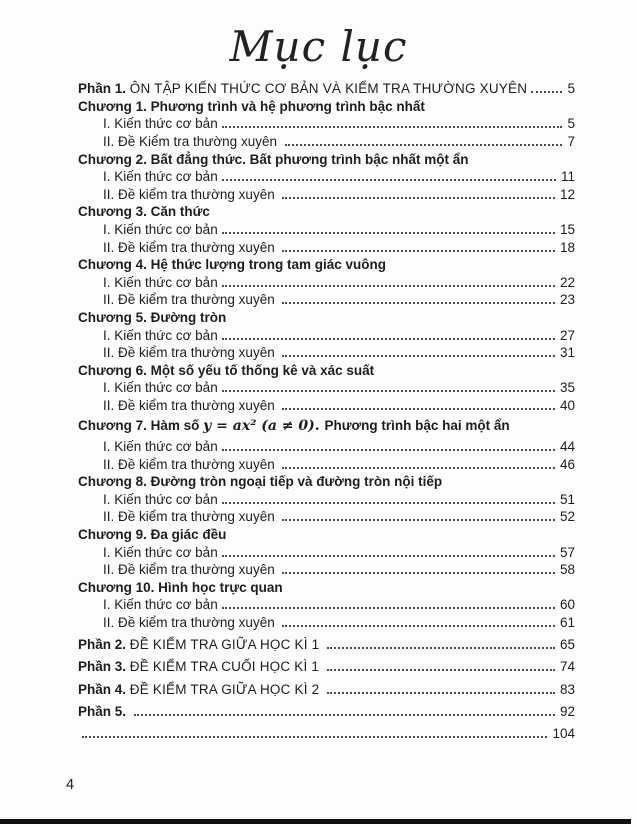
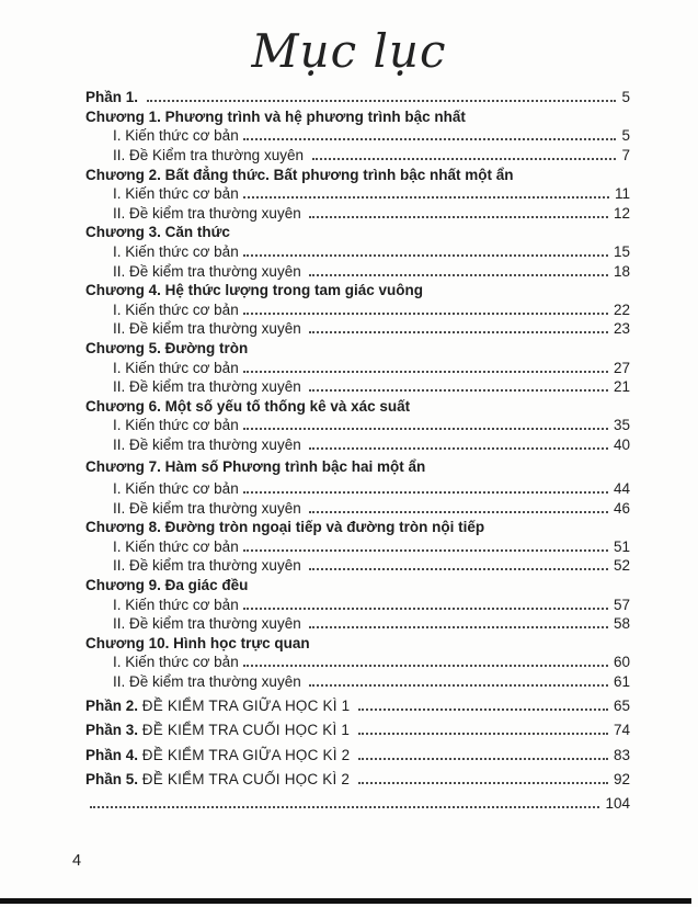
  Mục lục
  Phần 1.
- ÔN TẬP KIẾN THỨC CƠ BẢN VÀ KIỂM TRA THƯỜNG XUYÊN
  5
  Chương 1.
  Phương trình và hệ phương trình bậc nhất
  I. Kiến thức cơ bản
  5
  II. Đề Kiểm tra thường xuyên
  7
  Chương 2.
  Bất đẳng thức. Bất phương trình bậc nhất một ẩn
  I. Kiến thức cơ bản
  11
  II. Đề kiểm tra thường xuyên
  12
  Chương 3.
  Căn thức
  I. Kiến thức cơ bản
  15
  II. Đề kiểm tra thường xuyên
  18
  Chương 4.
  Hệ thức lượng trong tam giác vuông
  I. Kiến thức cơ bản
  22
  II. Đề kiểm tra thường xuyên
  23
  Chương 5.
  Đường tròn
  I. Kiến thức cơ bản
  27
  II. Đề kiểm tra thường xuyên
- 31
+ 21
  Chương 6.
  Một số yếu tố thống kê và xác suất
  I. Kiến thức cơ bản
  35
  II. Đề kiểm tra thường xuyên
  40
  Chương 7.
  Hàm số
- y = ax² (a ≠ 0).
  Phương trình bậc hai một ẩn
  I. Kiến thức cơ bản
  44
  II. Đề kiểm tra thường xuyên
  46
  Chương 8.
  Đường tròn ngoại tiếp và đường tròn nội tiếp
  I. Kiến thức cơ bản
  51
  II. Đề kiểm tra thường xuyên
  52
  Chương 9.
  Đa giác đều
  I. Kiến thức cơ bản
  57
  II. Đề kiểm tra thường xuyên
  58
  Chương 10.
  Hình học trực quan
  I. Kiến thức cơ bản
  60
  II. Đề kiểm tra thường xuyên
  61
  Phần 2.
  ĐỀ KIỂM TRA GIỮA HỌC KÌ 1
  65
  Phần 3.
  ĐỀ KIỂM TRA CUỐI HỌC KÌ 1
  74
  Phần 4.
  ĐỀ KIỂM TRA GIỮA HỌC KÌ 2
  83
  Phần 5.
+ ĐỀ KIỂM TRA CUỐI HỌC KÌ 2
  92
  104
  4
